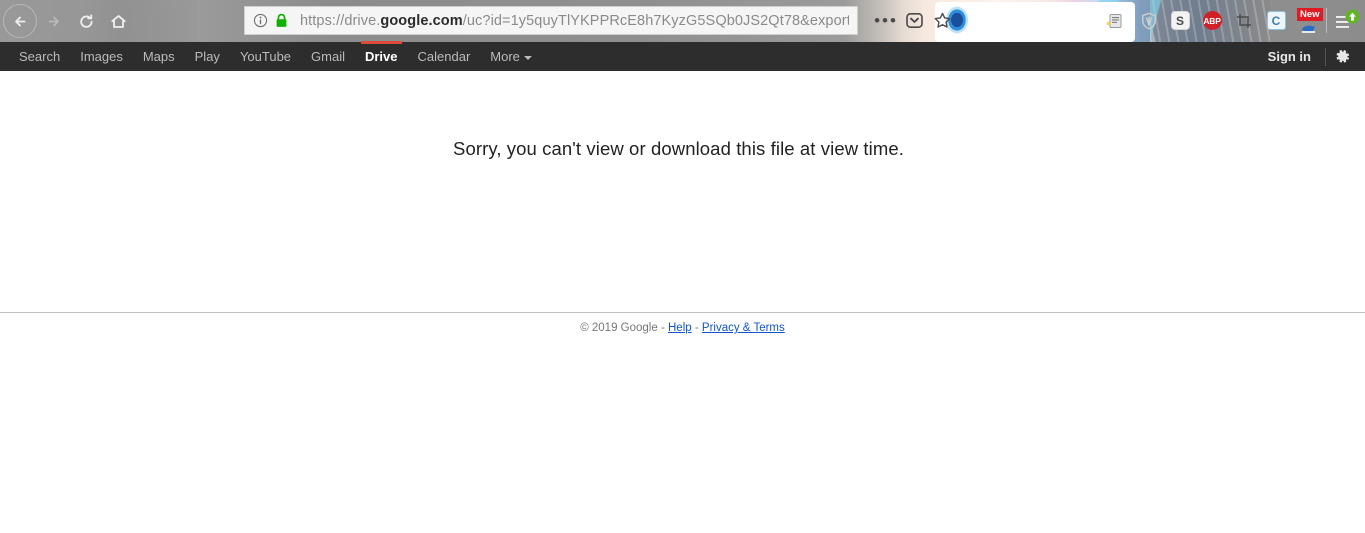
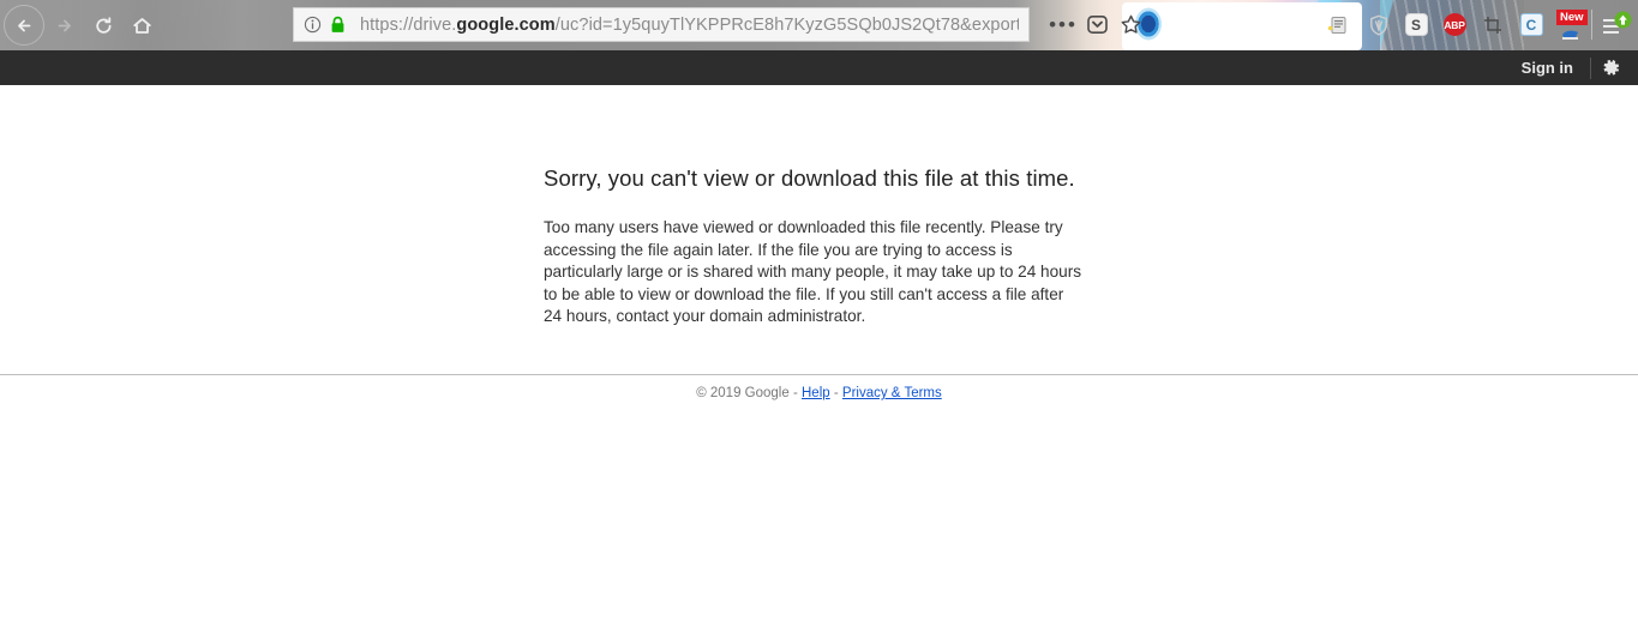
  https://drive.google.com/uc?id=1y5quyTlYKPPRcE8h7KyzG5SQb0JS2Qt78&export
  •••
  S
  ABP
  C
  New
- Search
- Images
- Maps
- Play
- YouTube
- Gmail
- Drive
- Calendar
- More
  Sign in
- Sorry, you can't view or download this file at view time.
+ Sorry, you can't view or download this file at this time.
+ Too many users have viewed or downloaded this file recently. Please try accessing the file again later. If the file you are trying to access is particularly large or is shared with many people, it may take up to 24 hours to be able to view or download the file. If you still can't access a file after 24 hours, contact your domain administrator.
  © 2019 Google - Help - Privacy & Terms
